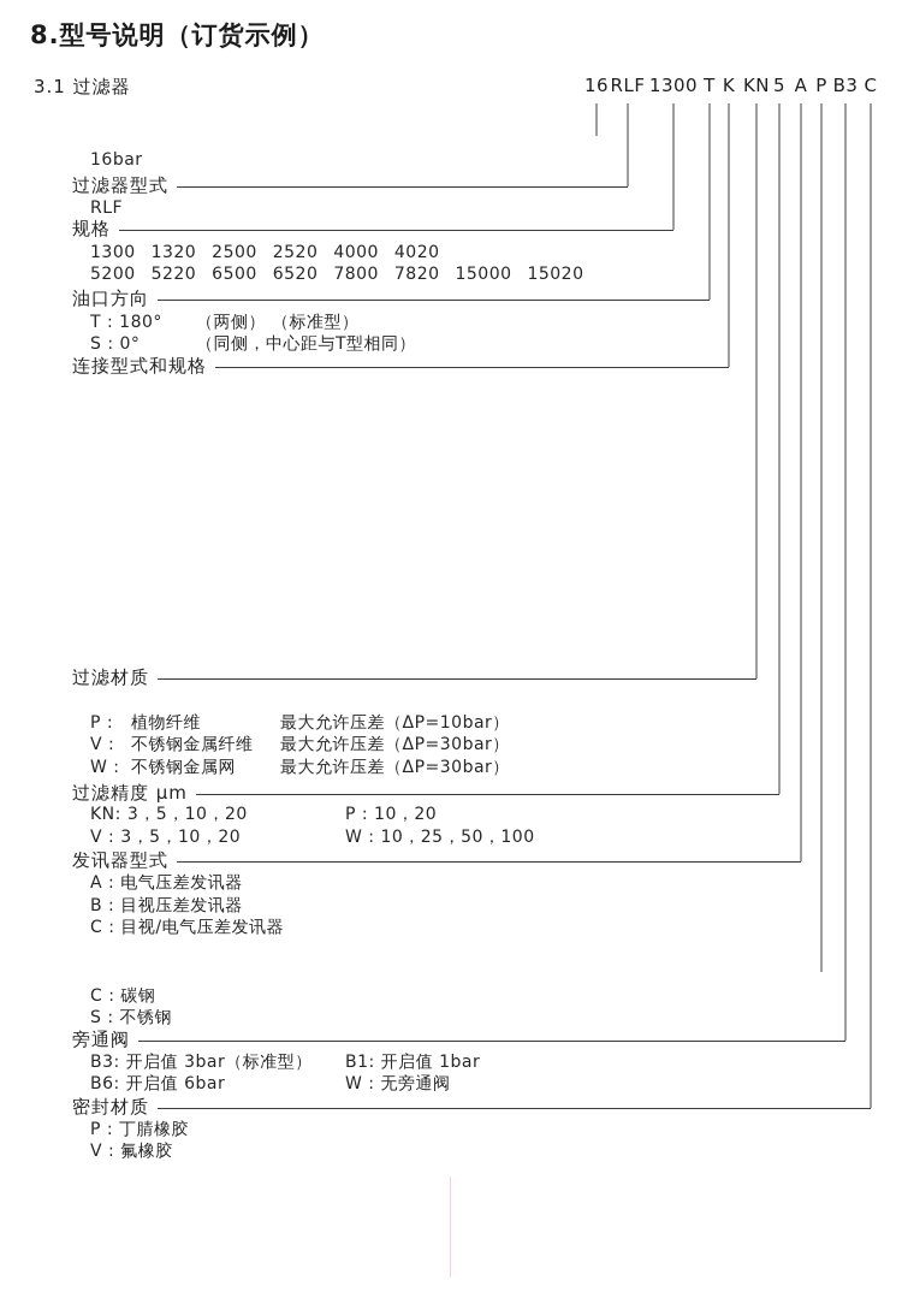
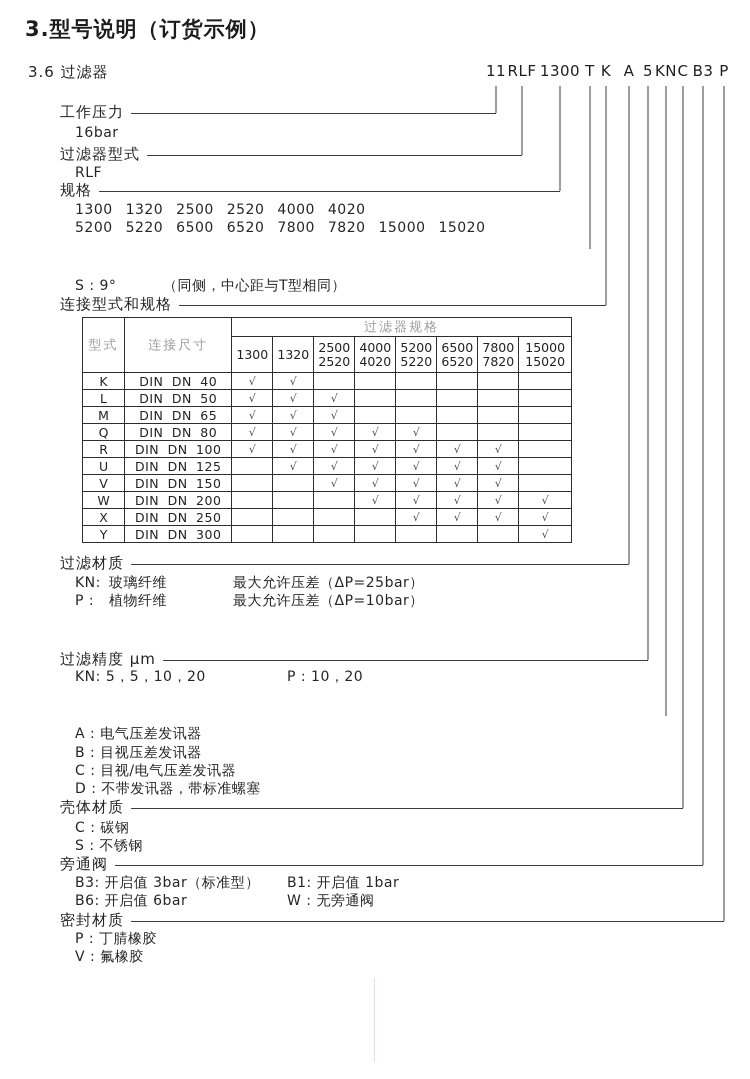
- 8.型号说明（订货示例）
+ 3.型号说明（订货示例）
- 3.1 过滤器
+ 3.6 过滤器
- 16
+ 11
  RLF
  1300
  T
  K
- KN
+ A
  5
- A
+ KN
- P
+ C
  B3
- C
+ P
+ 工作压力
  16bar
  过滤器型式
  RLF
  规格
  1300 1320 2500 2520 4000 4020
  5200 5220 6500 6520 7800 7820 15000 15020
- 油口方向
- T : 180° （两侧） （标准型）
- S : 0° （同侧，中心距与T型相同）
+ S : 9° （同侧，中心距与T型相同）
  连接型式和规格
+ 型式	连接尺寸	过滤器规格
+ 1300	1320	25002520	40004020	52005220	65006520	78007820	1500015020
+ K	DIN DN 40	√	√
+ L	DIN DN 50	√	√	√
+ M	DIN DN 65	√	√	√
+ Q	DIN DN 80	√	√	√	√	√
+ R	DIN DN 100	√	√	√	√	√	√	√
+ U	DIN DN 125		√	√	√	√	√	√
+ V	DIN DN 150			√	√	√	√	√
+ W	DIN DN 200				√	√	√	√	√
+ X	DIN DN 250					√	√	√	√
+ Y	DIN DN 300								√
  过滤材质
+ KN: 玻璃纤维 最大允许压差（ΔP=25bar）
  P : 植物纤维 最大允许压差（ΔP=10bar）
- V : 不锈钢金属纤维 最大允许压差（ΔP=30bar）
- W : 不锈钢金属网 最大允许压差（ΔP=30bar）
  过滤精度 μm
- KN: 3，5，10，20 P : 10，20
+ KN: 5，5，10，20 P : 10，20
- V : 3，5，10，20 W : 10，25，50，100
- 发讯器型式
  A : 电气压差发讯器
  B : 目视压差发讯器
  C : 目视/电气压差发讯器
+ D : 不带发讯器，带标准螺塞
+ 壳体材质
  C : 碳钢
  S : 不锈钢
  旁通阀
  B3: 开启值 3bar（标准型） B1: 开启值 1bar
  B6: 开启值 6bar W : 无旁通阀
  密封材质
  P : 丁腈橡胶
  V : 氟橡胶
